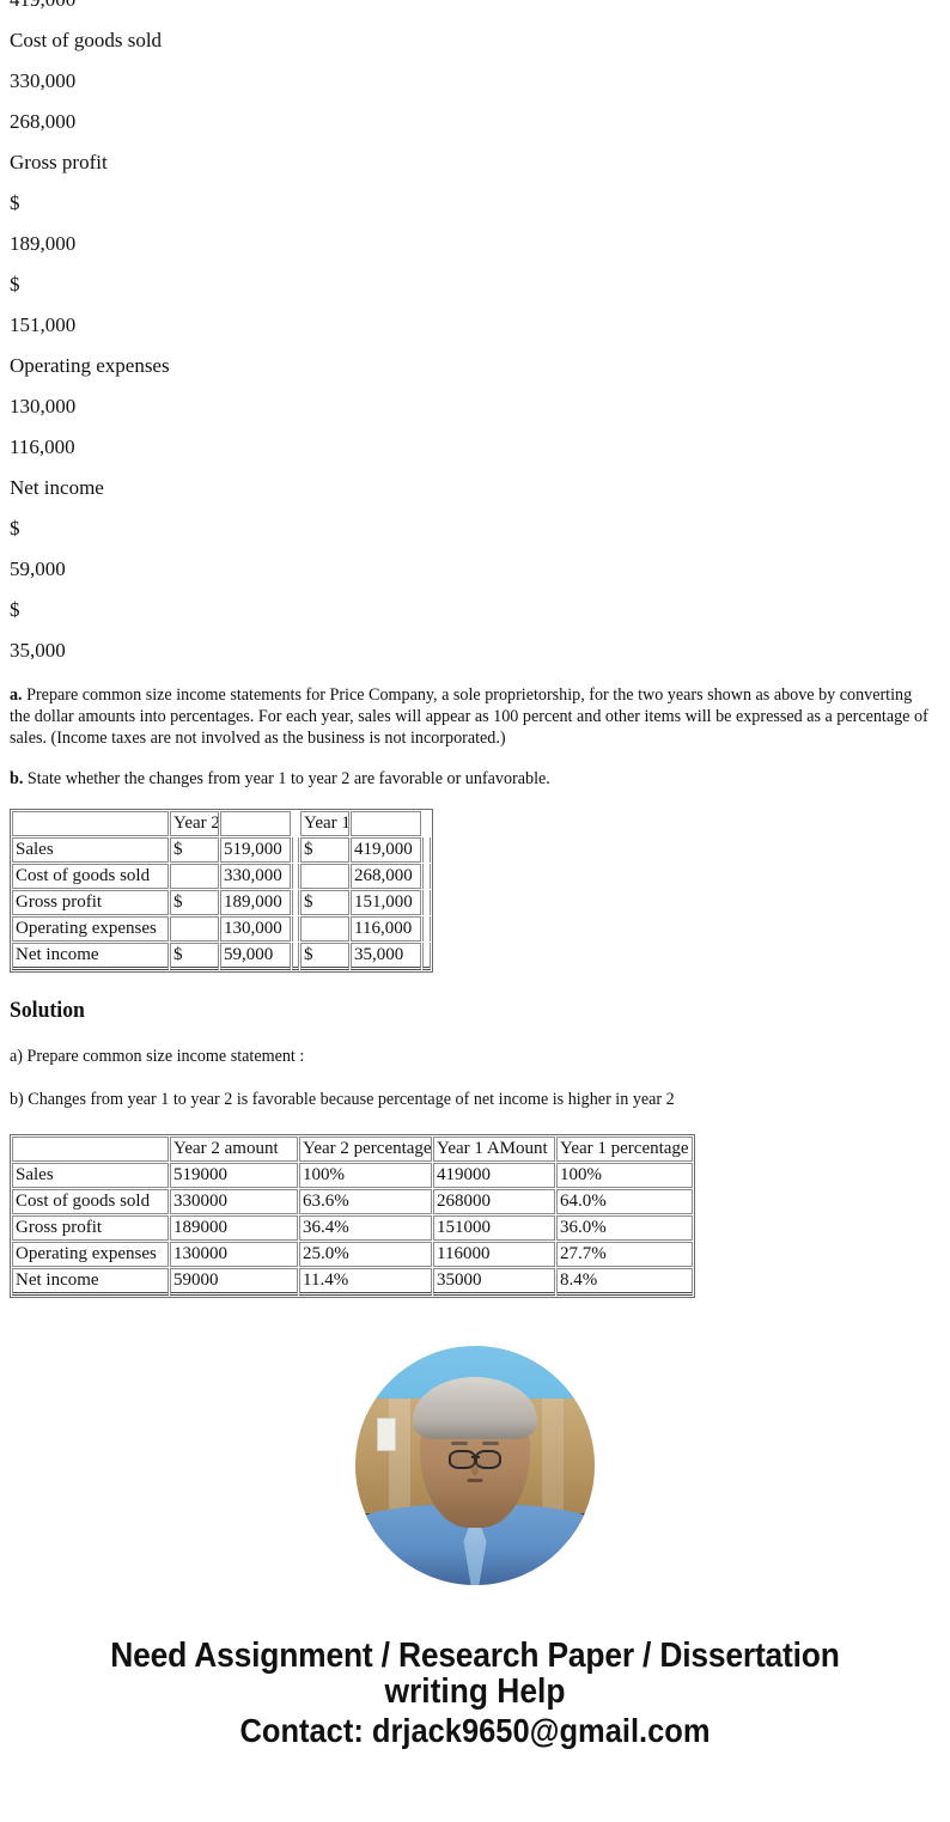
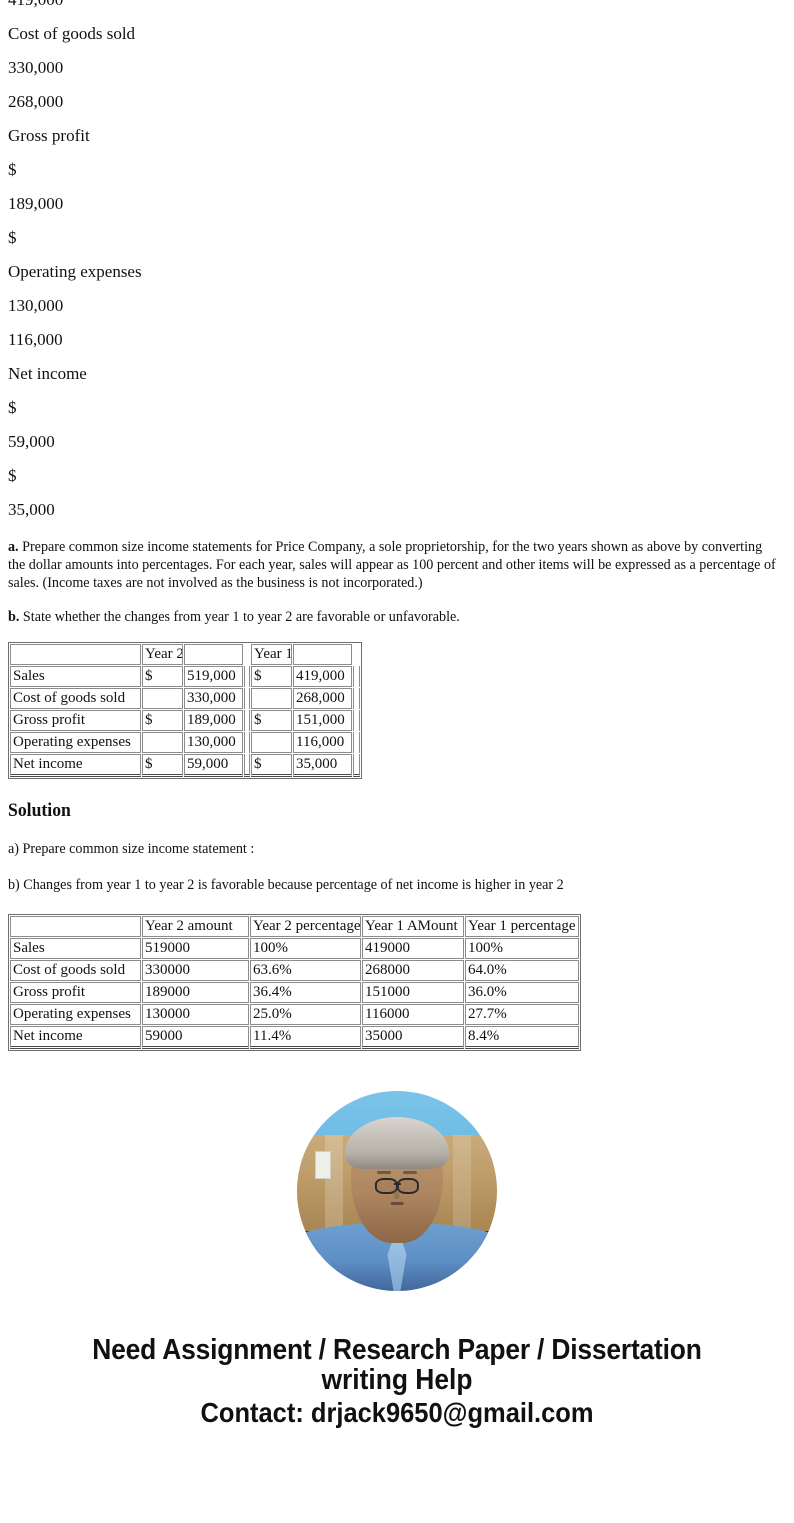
  Cost of goods sold
  330,000
  268,000
  Gross profit
  $
  189,000
  $
- 151,000
  Operating expenses
  130,000
  116,000
  Net income
  $
  59,000
  $
  35,000
  a. Prepare common size income statements for Price Company, a sole proprietorship, for the two years shown as above by converting the dollar amounts into percentages. For each year, sales will appear as 100 percent and other items will be expressed as a percentage of sales. (Income taxes are not involved as the business is not incorporated.)
  b. State whether the changes from year 1 to year 2 are favorable or unfavorable.
  	Year 2			Year 1
  Sales	$	519,000		$	419,000
  Cost of goods sold		330,000			268,000
  Gross profit	$	189,000		$	151,000
  Operating expenses		130,000			116,000
  Net income	$	59,000		$	35,000
  Solution
  a) Prepare common size income statement :
  b) Changes from year 1 to year 2 is favorable because percentage of net income is higher in year 2
  	Year 2 amount	Year 2 percentage	Year 1 AMount	Year 1 percentage
  Sales	519000	100%	419000	100%
  Cost of goods sold	330000	63.6%	268000	64.0%
  Gross profit	189000	36.4%	151000	36.0%
  Operating expenses	130000	25.0%	116000	27.7%
  Net income	59000	11.4%	35000	8.4%
  Need Assignment / Research Paper / Dissertation
  writing Help
  Contact: drjack9650@gmail.com
